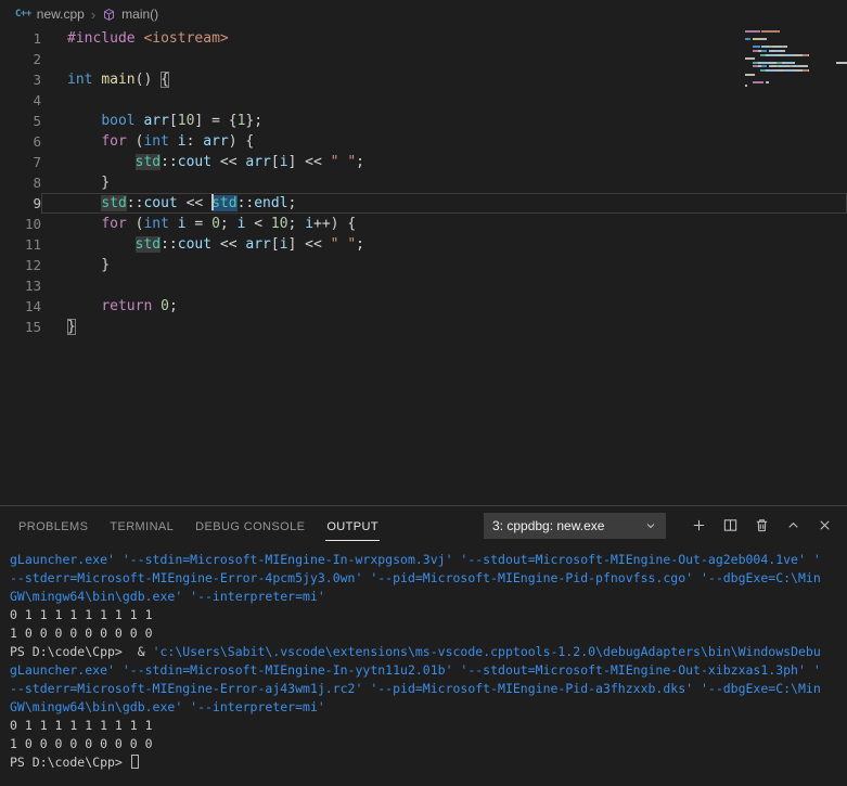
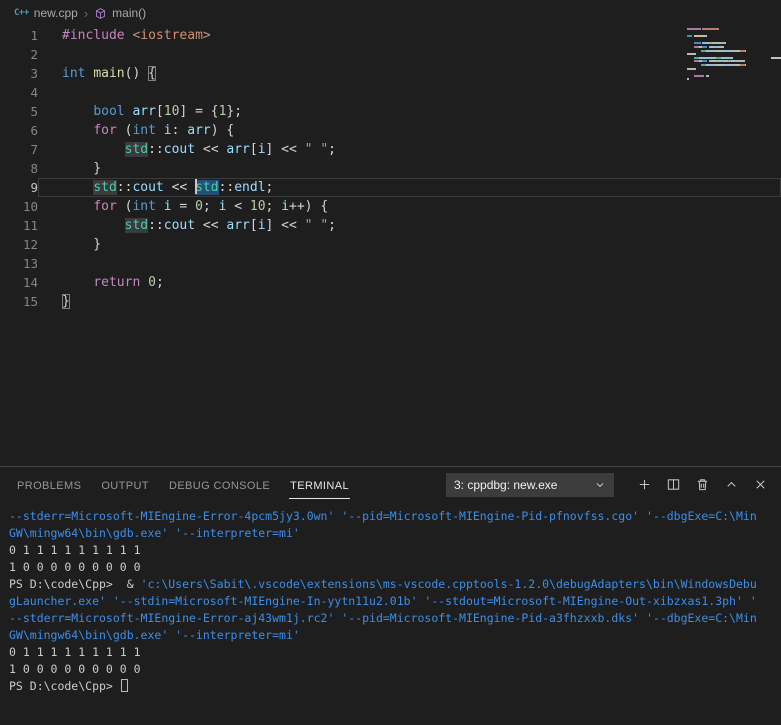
  C++
  new.cpp
  ›
  main()
  1
  #include <iostream>
  2
  3
  int main() {
  4
  5
  bool arr[10] = {1};
  6
  for (int i: arr) {
  7
  std::cout << arr[i] << " ";
  8
  }
  9
  std::cout << std::endl;
  10
  for (int i = 0; i < 10; i++) {
  11
  std::cout << arr[i] << " ";
  12
  }
  13
  14
  return 0;
  15
  }
  PROBLEMS
- TERMINAL
+ OUTPUT
  DEBUG CONSOLE
- OUTPUT
+ TERMINAL
  3: cppdbg: new.exe
- gLauncher.exe' '--stdin=Microsoft-MIEngine-In-wrxpgsom.3vj' '--stdout=Microsoft-MIEngine-Out-ag2eb004.1ve' '
  --stderr=Microsoft-MIEngine-Error-4pcm5jy3.0wn' '--pid=Microsoft-MIEngine-Pid-pfnovfss.cgo' '--dbgExe=C:\Min
  GW\mingw64\bin\gdb.exe' '--interpreter=mi'
  0 1 1 1 1 1 1 1 1 1
  1 0 0 0 0 0 0 0 0 0
  PS D:\code\Cpp> & 'c:\Users\Sabit\.vscode\extensions\ms-vscode.cpptools-1.2.0\debugAdapters\bin\WindowsDebu
  gLauncher.exe' '--stdin=Microsoft-MIEngine-In-yytn11u2.01b' '--stdout=Microsoft-MIEngine-Out-xibzxas1.3ph' '
  --stderr=Microsoft-MIEngine-Error-aj43wm1j.rc2' '--pid=Microsoft-MIEngine-Pid-a3fhzxxb.dks' '--dbgExe=C:\Min
  GW\mingw64\bin\gdb.exe' '--interpreter=mi'
  0 1 1 1 1 1 1 1 1 1
  1 0 0 0 0 0 0 0 0 0
  PS D:\code\Cpp>
